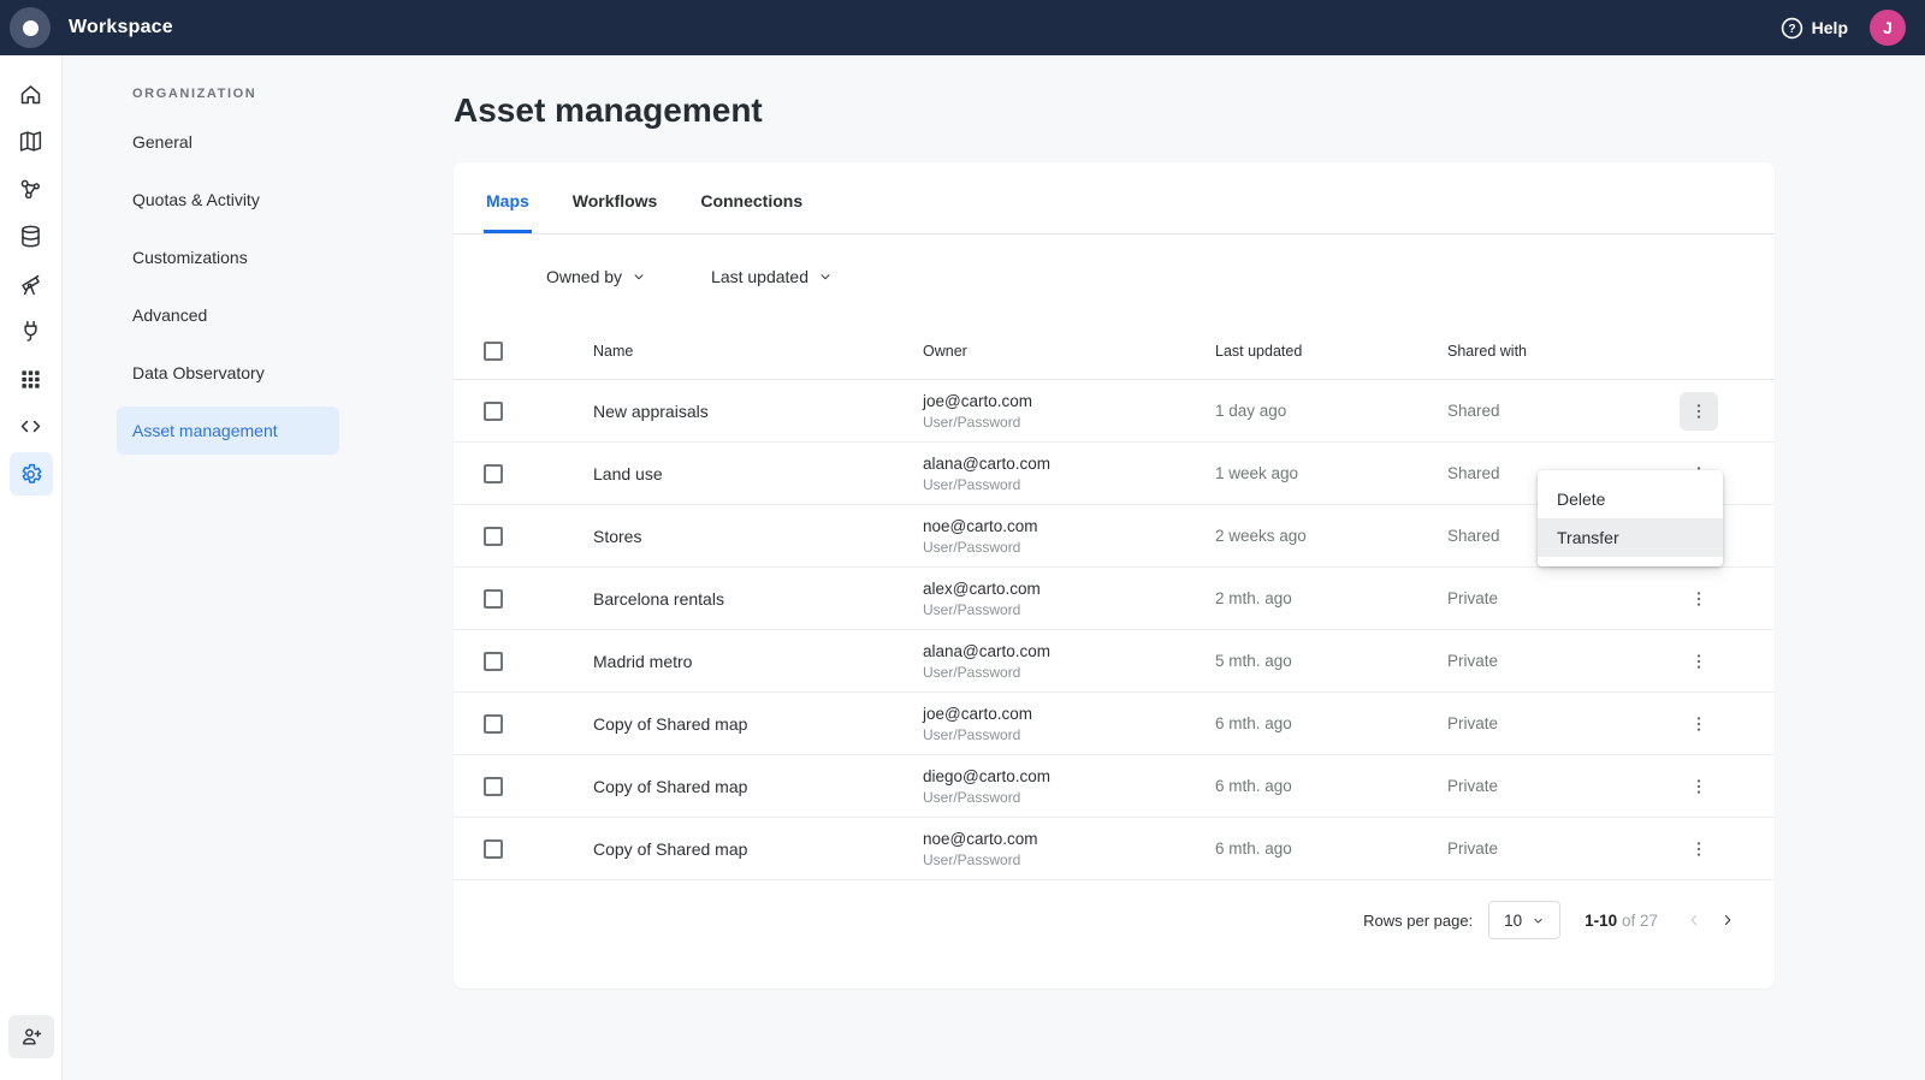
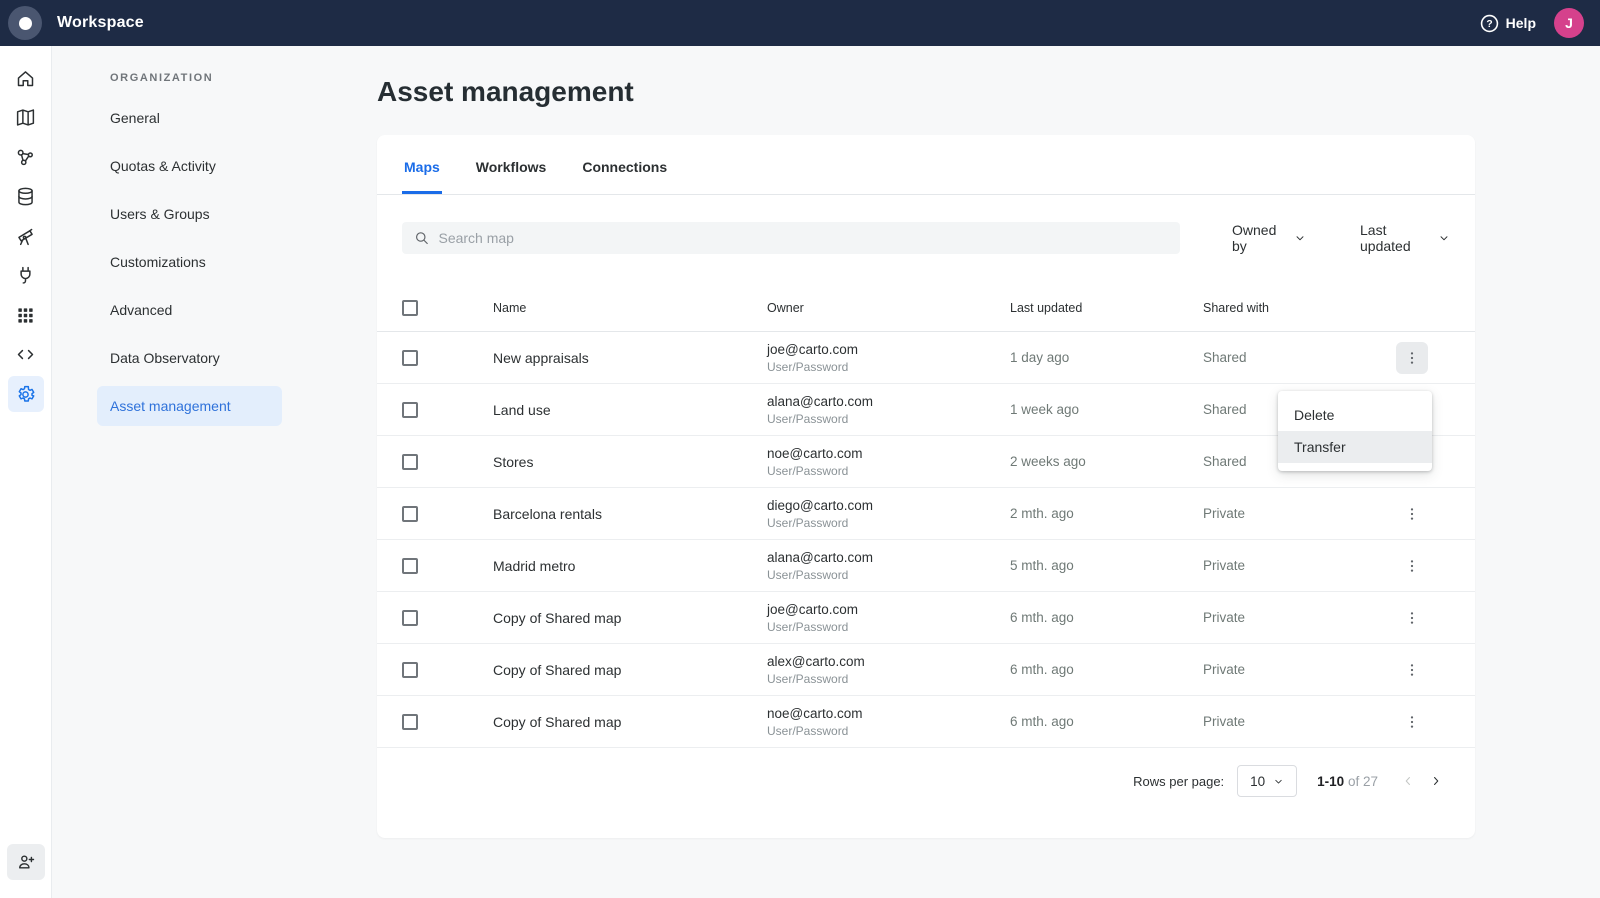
  Workspace
  ?
  Help
  J
  ORGANIZATION
  General
  Quotas & Activity
+ Users & Groups
  Customizations
  Advanced
  Data Observatory
  Asset management
  Asset management
  Maps
  Workflows
  Connections
+ Search map
  Owned by
  Last updated
  Name
  Owner
  Last updated
  Shared with
  New appraisals
  joe@carto.com
  User/Password
  1 day ago
  Shared
  Land use
  alana@carto.com
  User/Password
  1 week ago
  Shared
  Stores
  noe@carto.com
  User/Password
  2 weeks ago
  Shared
  Barcelona rentals
- alex@carto.com
+ diego@carto.com
  User/Password
  2 mth. ago
  Private
  Madrid metro
  alana@carto.com
  User/Password
  5 mth. ago
  Private
  Copy of Shared map
  joe@carto.com
  User/Password
  6 mth. ago
  Private
  Copy of Shared map
- diego@carto.com
+ alex@carto.com
  User/Password
  6 mth. ago
  Private
  Copy of Shared map
  noe@carto.com
  User/Password
  6 mth. ago
  Private
  Delete
  Transfer
  Rows per page:
  10
  1-10 of 27
